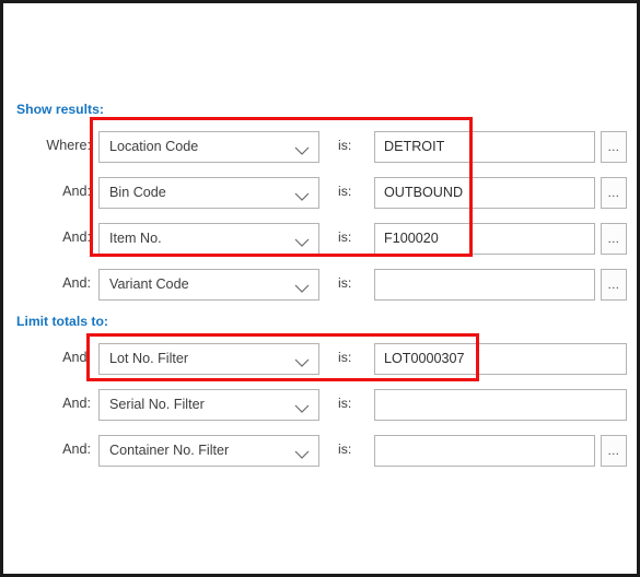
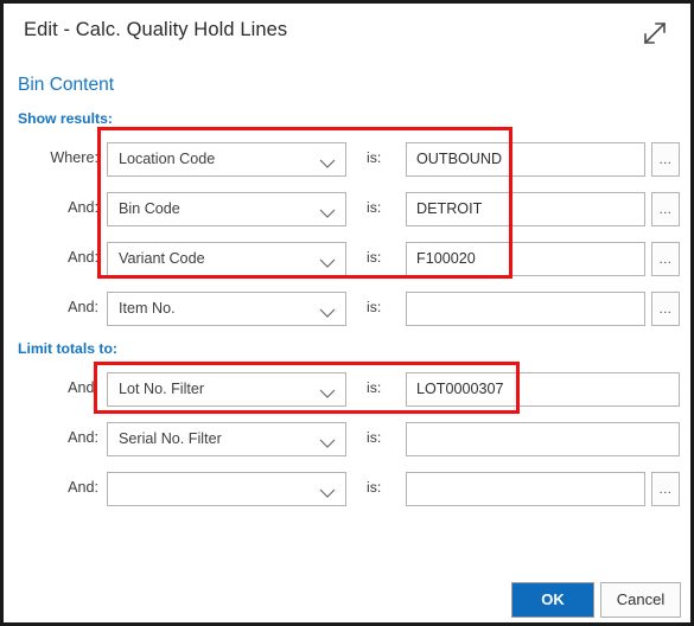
+ Edit - Calc. Quality Hold Lines
+ Bin Content
  Show results:
  Where:
  Location Code
  is:
- DETROIT
+ OUTBOUND
  ...
  And:
  Bin Code
  is:
- OUTBOUND
+ DETROIT
  ...
  And:
- Item No.
+ Variant Code
  is:
  F100020
  ...
  And:
- Variant Code
+ Item No.
  is:
  ...
  Limit totals to:
  And:
  Lot No. Filter
  is:
  LOT0000307
  And:
  Serial No. Filter
  is:
  And:
- Container No. Filter
  is:
  ...
+ OK
+ Cancel
